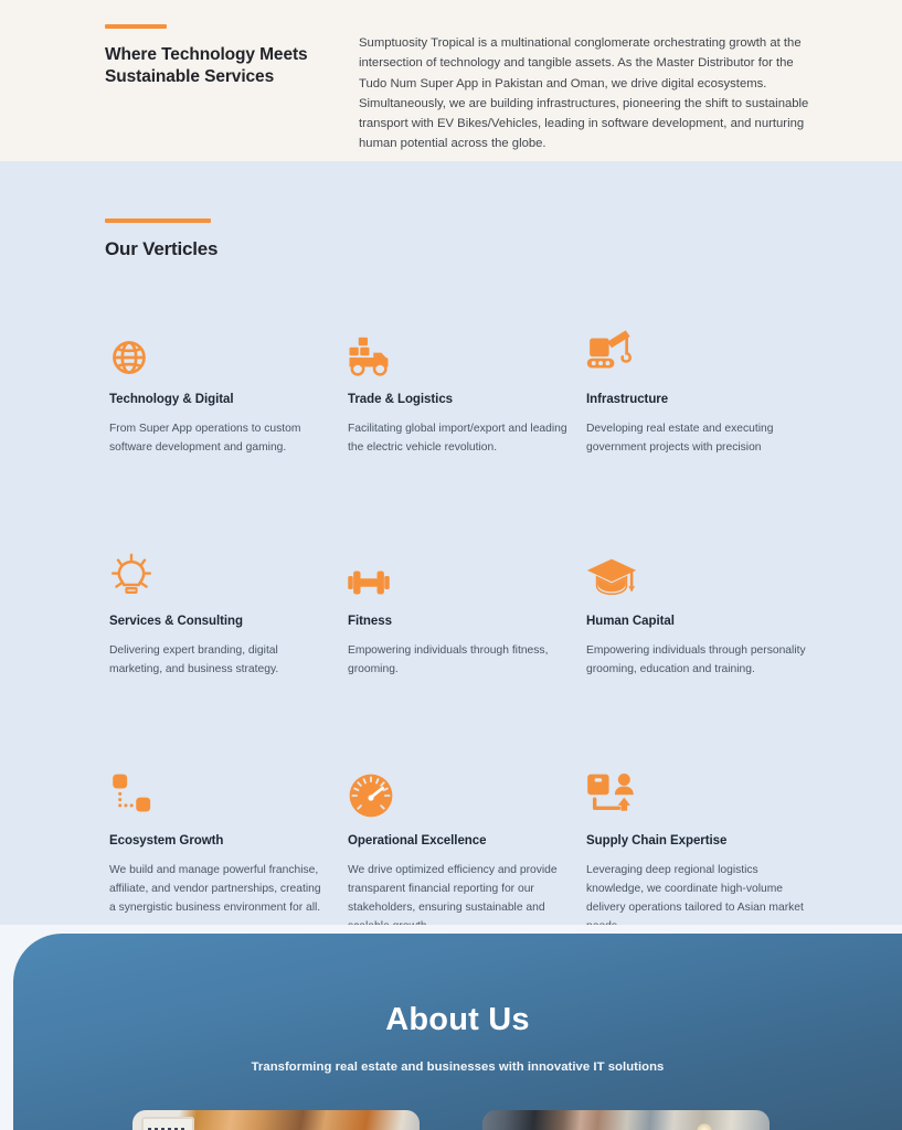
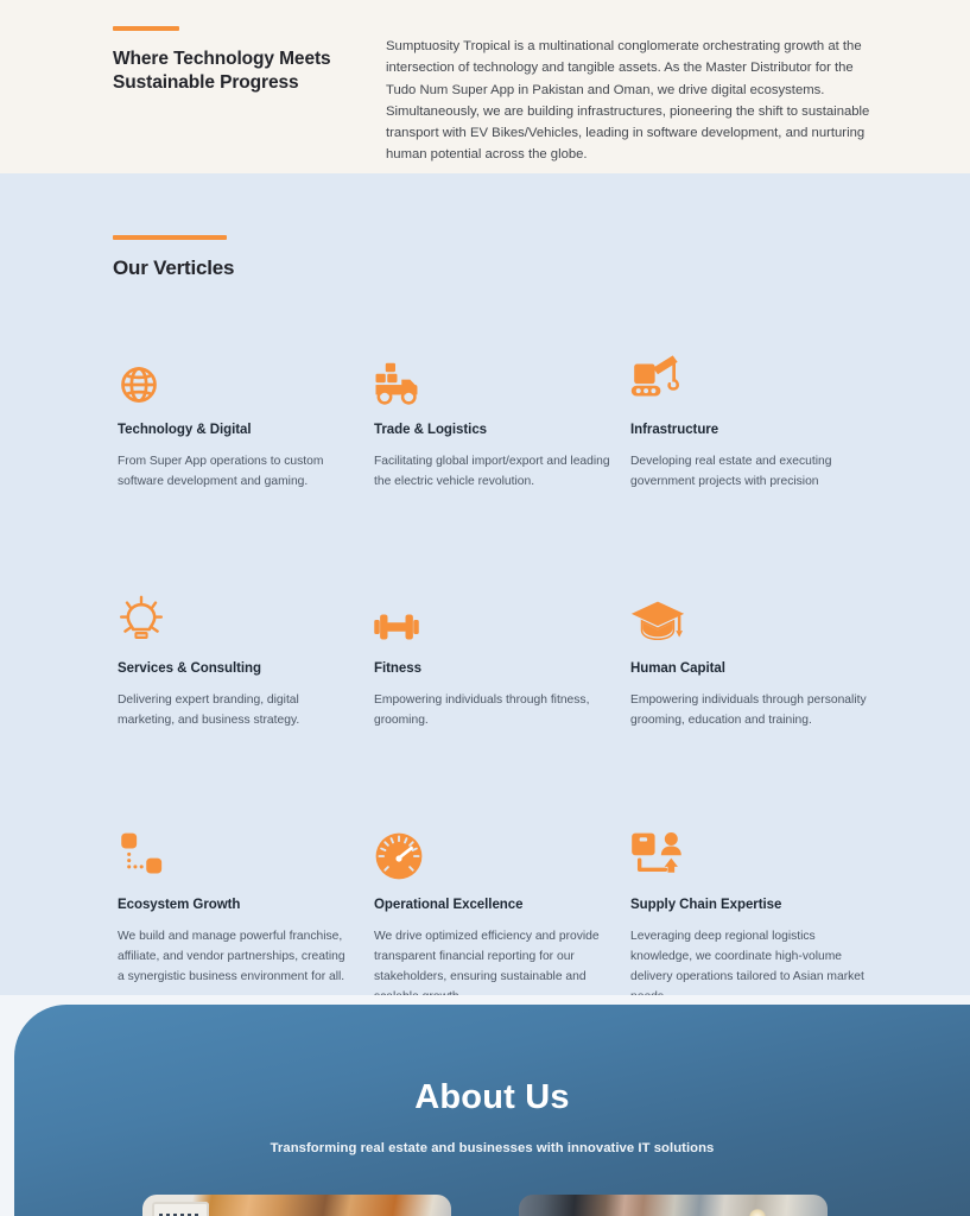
- Where Technology Meets Sustainable Services
+ Where Technology Meets Sustainable Progress
  Sumptuosity Tropical is a multinational conglomerate orchestrating growth at the intersection of technology and tangible assets. As the Master Distributor for the Tudo Num Super App in Pakistan and Oman, we drive digital ecosystems. Simultaneously, we are building infrastructures, pioneering the shift to sustainable transport with EV Bikes/Vehicles, leading in software development, and nurturing human potential across the globe.
  Our Verticles
  Technology & Digital
  From Super App operations to custom software development and gaming.
  Trade & Logistics
  Facilitating global import/export and leading the electric vehicle revolution.
  Infrastructure
  Developing real estate and executing government projects with precision
  Services & Consulting
  Delivering expert branding, digital marketing, and business strategy.
  Fitness
  Empowering individuals through fitness, grooming.
  Human Capital
  Empowering individuals through personality grooming, education and training.
  Ecosystem Growth
  We build and manage powerful franchise, affiliate, and vendor partnerships, creating a synergistic business environment for all.
  Operational Excellence
  We drive optimized efficiency and provide transparent financial reporting for our stakeholders, ensuring sustainable and
  Supply Chain Expertise
  Leveraging deep regional logistics knowledge, we coordinate high-volume delivery operations tailored to Asian market
  About Us
  Transforming real estate and businesses with innovative IT solutions
